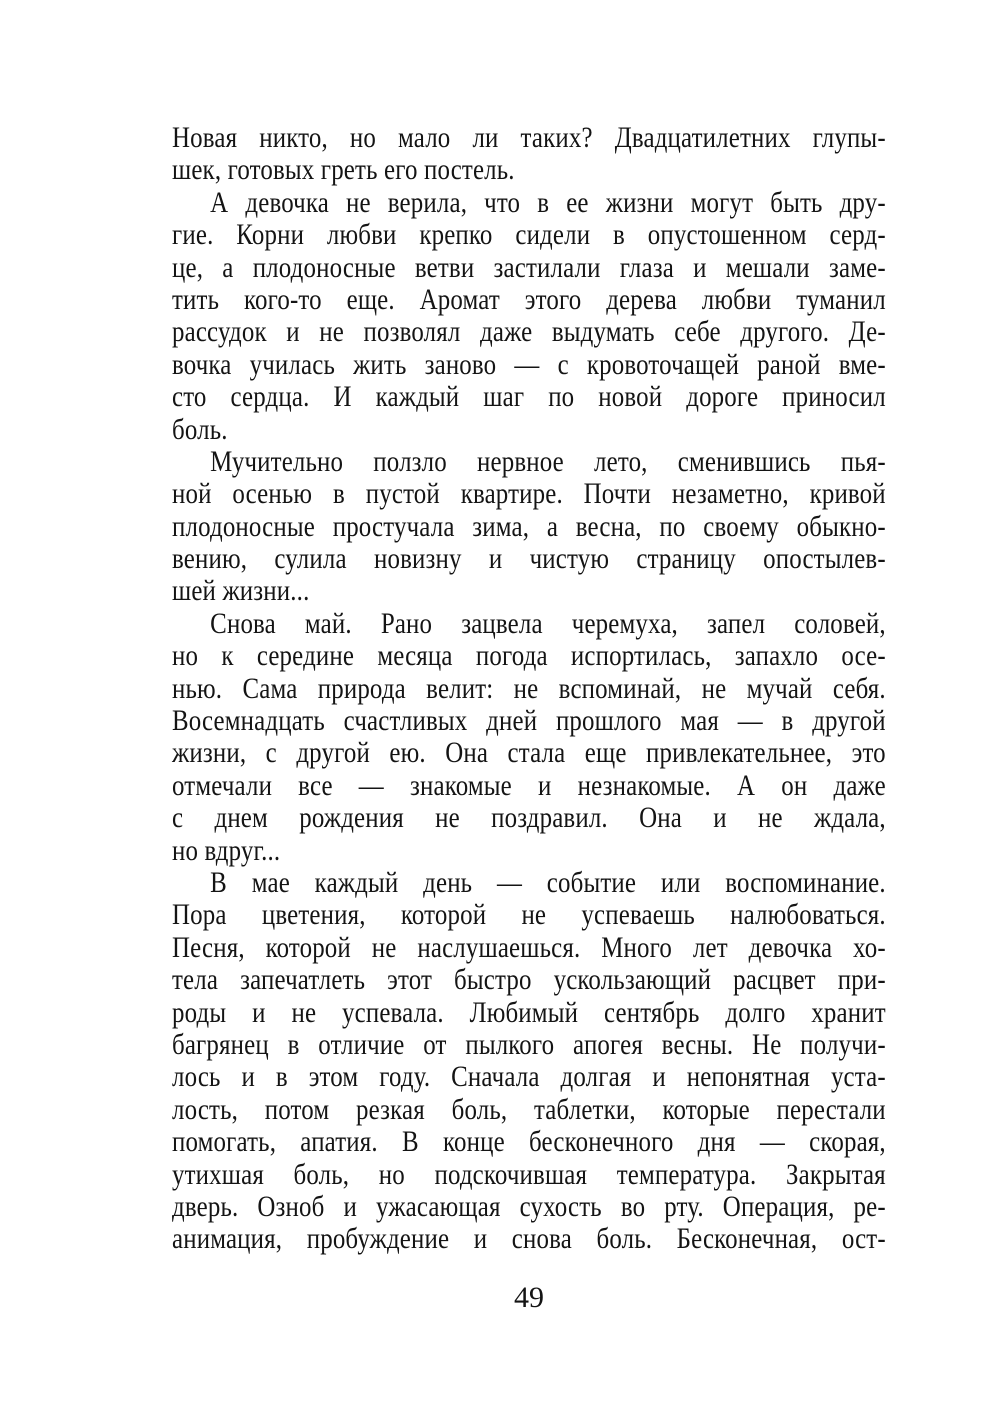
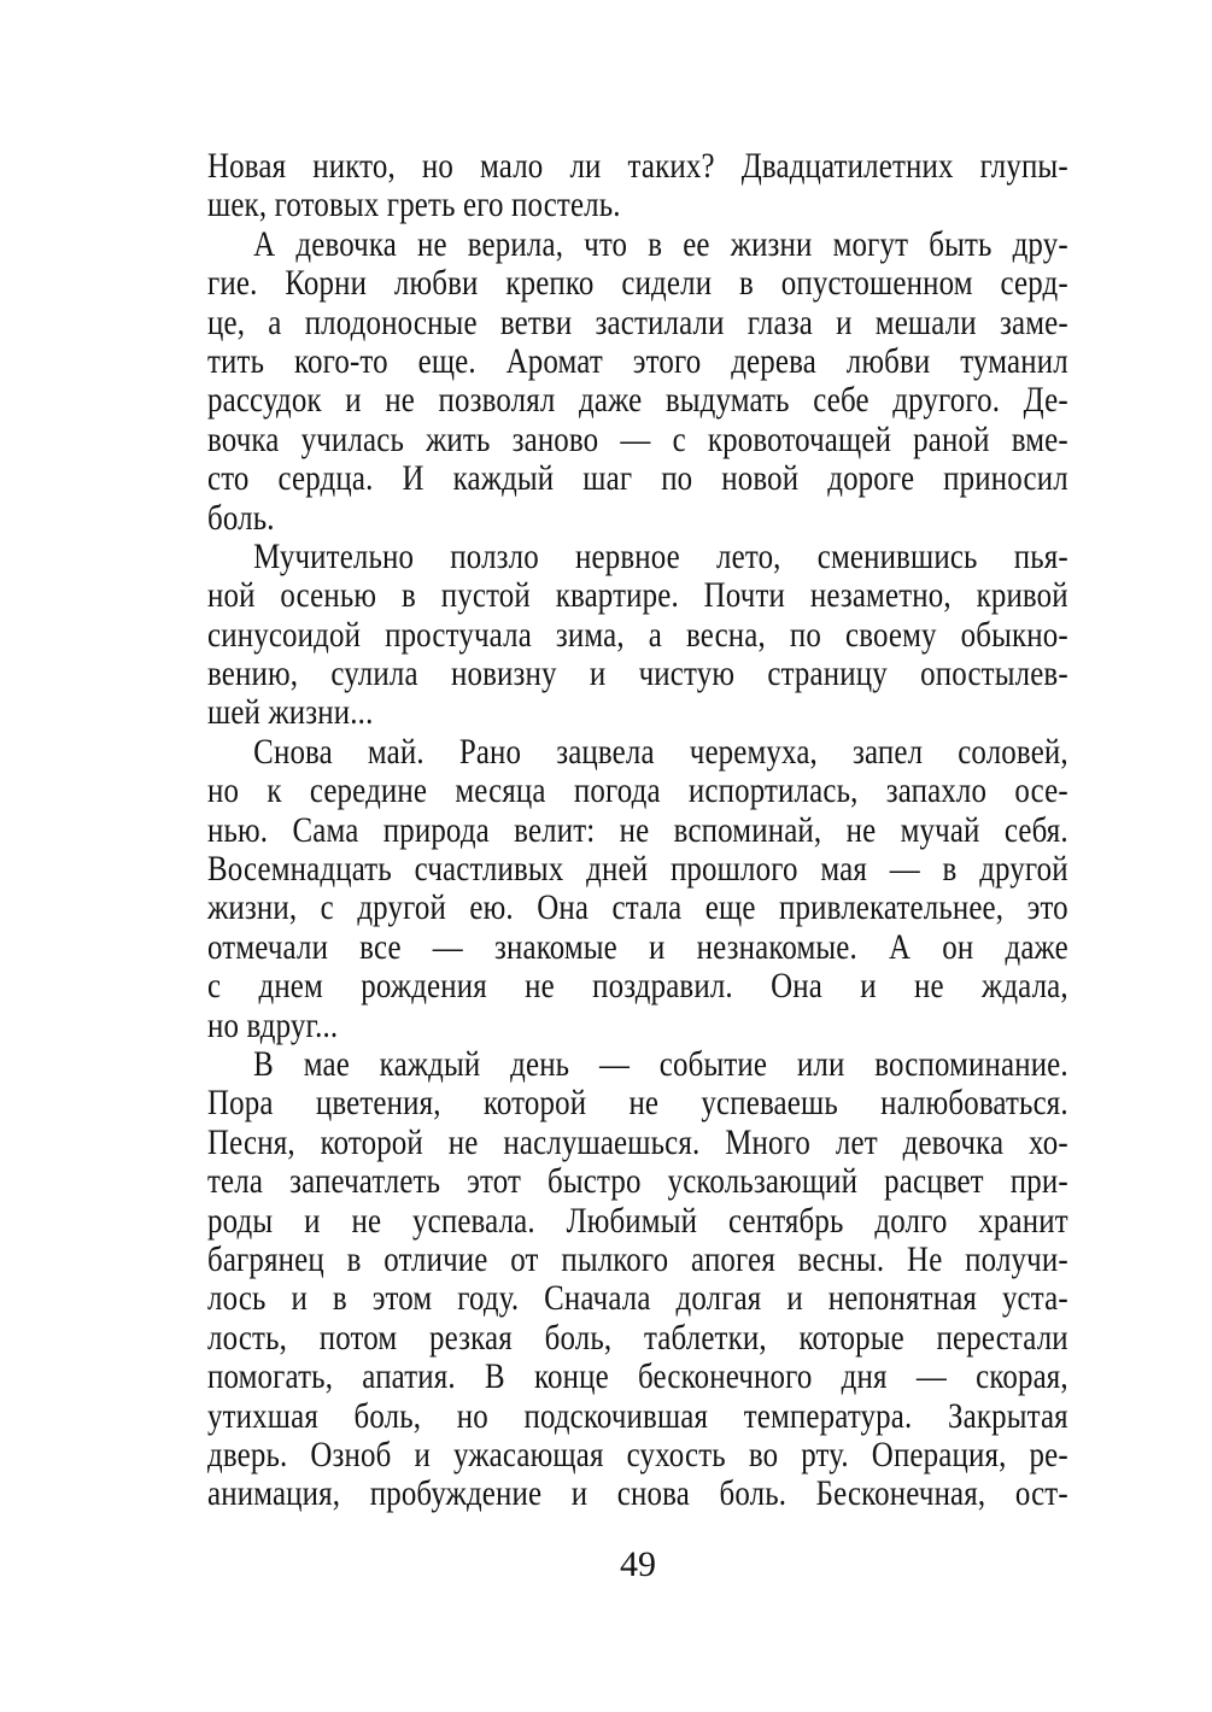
  Новая никто, но мало ли таких? Двадцатилетних глупы-
  шек, готовых греть его постель.
  А девочка не верила, что в ее жизни могут быть дру-
  гие. Корни любви крепко сидели в опустошенном серд-
  це, а плодоносные ветви застилали глаза и мешали заме-
  тить кого-то еще. Аромат этого дерева любви туманил
  рассудок и не позволял даже выдумать себе другого. Де-
  вочка училась жить заново — с кровоточащей раной вме-
  сто сердца. И каждый шаг по новой дороге приносил
  боль.
  Мучительно ползло нервное лето, сменившись пья-
  ной осенью в пустой квартире. Почти незаметно, кривой
- плодоносные простучала зима, а весна, по своему обыкно-
+ синусоидой простучала зима, а весна, по своему обыкно-
  вению, сулила новизну и чистую страницу опостылев-
  шей жизни...
  Снова май. Рано зацвела черемуха, запел соловей,
  но к середине месяца погода испортилась, запахло осе-
  нью. Сама природа велит: не вспоминай, не мучай себя.
  Восемнадцать счастливых дней прошлого мая — в другой
  жизни, с другой ею. Она стала еще привлекательнее, это
  отмечали все — знакомые и незнакомые. А он даже
  с днем рождения не поздравил. Она и не ждала,
  но вдруг...
  В мае каждый день — событие или воспоминание.
  Пора цветения, которой не успеваешь налюбоваться.
  Песня, которой не наслушаешься. Много лет девочка хо-
  тела запечатлеть этот быстро ускользающий расцвет при-
  роды и не успевала. Любимый сентябрь долго хранит
  багрянец в отличие от пылкого апогея весны. Не получи-
  лось и в этом году. Сначала долгая и непонятная уста-
  лость, потом резкая боль, таблетки, которые перестали
  помогать, апатия. В конце бесконечного дня — скорая,
  утихшая боль, но подскочившая температура. Закрытая
  дверь. Озноб и ужасающая сухость во рту. Операция, ре-
  анимация, пробуждение и снова боль. Бесконечная, ост-
  49
